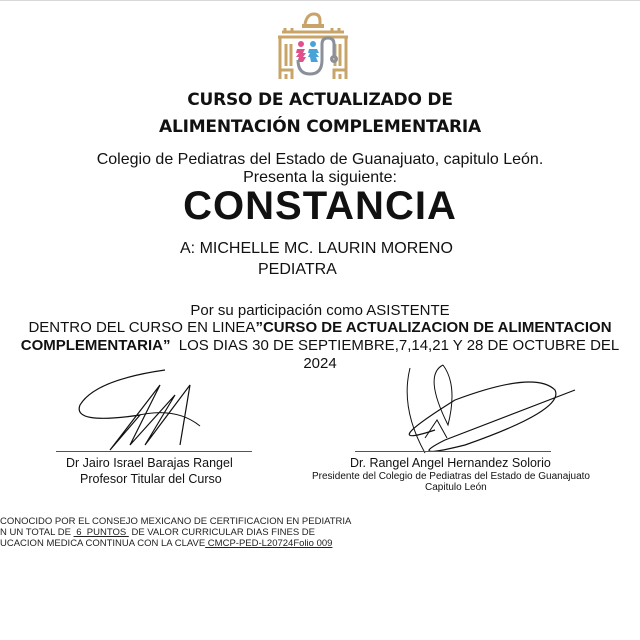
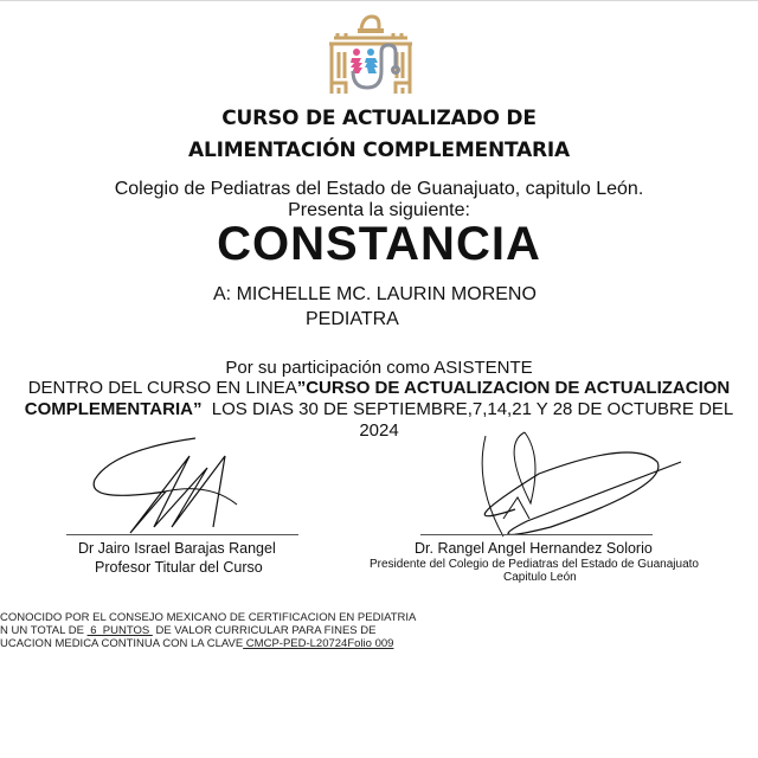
  CURSO DE ACTUALIZADO DE
  ALIMENTACIÓN COMPLEMENTARIA
  Colegio de Pediatras del Estado de Guanajuato, capitulo León.
  Presenta la siguiente:
  CONSTANCIA
  A: MICHELLE MC. LAURIN MORENO
  PEDIATRA
  Por su participación como ASISTENTE
- DENTRO DEL CURSO EN LINEA”CURSO DE ACTUALIZACION DE ALIMENTACION
+ DENTRO DEL CURSO EN LINEA”CURSO DE ACTUALIZACION DE ACTUALIZACION
  COMPLEMENTARIA” LOS DIAS 30 DE SEPTIEMBRE,7,14,21 Y 28 DE OCTUBRE DEL
  2024
  Dr Jairo Israel Barajas Rangel
  Profesor Titular del Curso
  Dr. Rangel Angel Hernandez Solorio
  Presidente del Colegio de Pediatras del Estado de Guanajuato
  Capitulo León
  CONOCIDO POR EL CONSEJO MEXICANO DE CERTIFICACION EN PEDIATRIA
- N UN TOTAL DE 6 PUNTOS DE VALOR CURRICULAR DIAS FINES DE
+ N UN TOTAL DE 6 PUNTOS DE VALOR CURRICULAR PARA FINES DE
  UCACION MEDICA CONTINUA CON LA CLAVE CMCP-PED-L20724Folio 009
